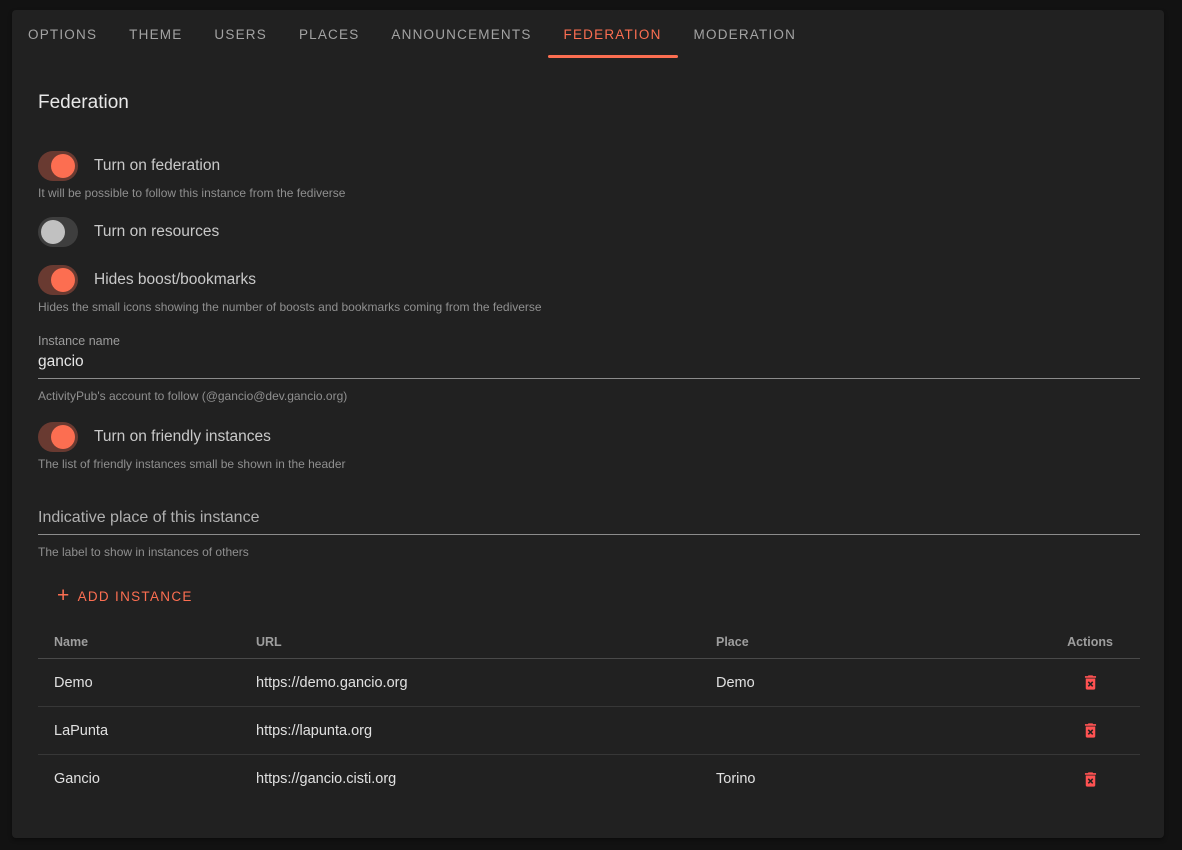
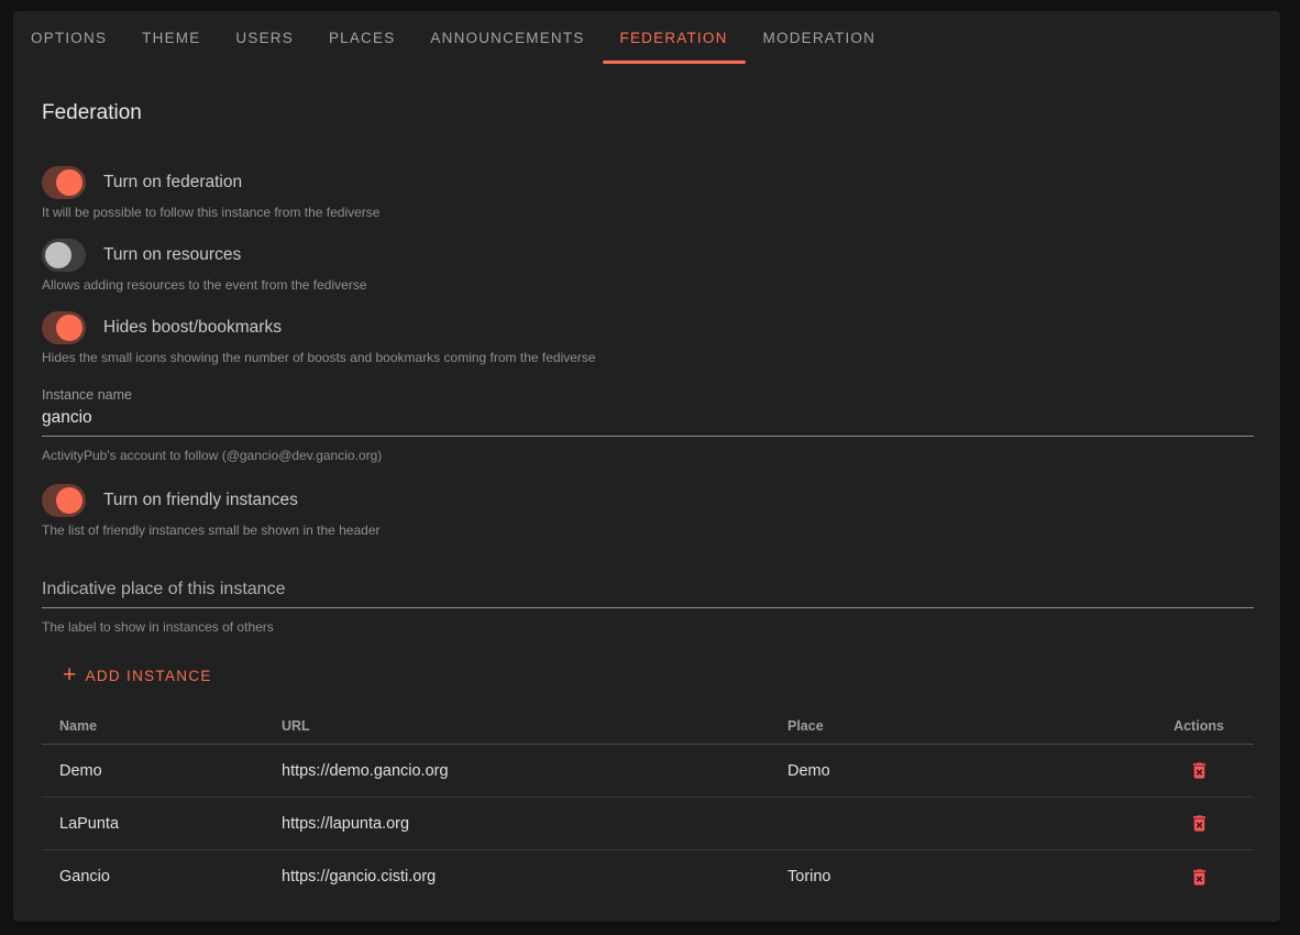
  OPTIONS
  THEME
  USERS
  PLACES
  ANNOUNCEMENTS
  FEDERATION
  MODERATION
  Federation
  Turn on federation
  It will be possible to follow this instance from the fediverse
  Turn on resources
+ Allows adding resources to the event from the fediverse
  Hides boost/bookmarks
  Hides the small icons showing the number of boosts and bookmarks coming from the fediverse
  Instance name
  gancio
  ActivityPub's account to follow (@gancio@dev.gancio.org)
  Turn on friendly instances
  The list of friendly instances small be shown in the header
  Indicative place of this instance
  The label to show in instances of others
  +
  ADD INSTANCE
  Name
  URL
  Place
  Actions
  Demo
  https://demo.gancio.org
  Demo
  LaPunta
  https://lapunta.org
  Gancio
  https://gancio.cisti.org
  Torino
